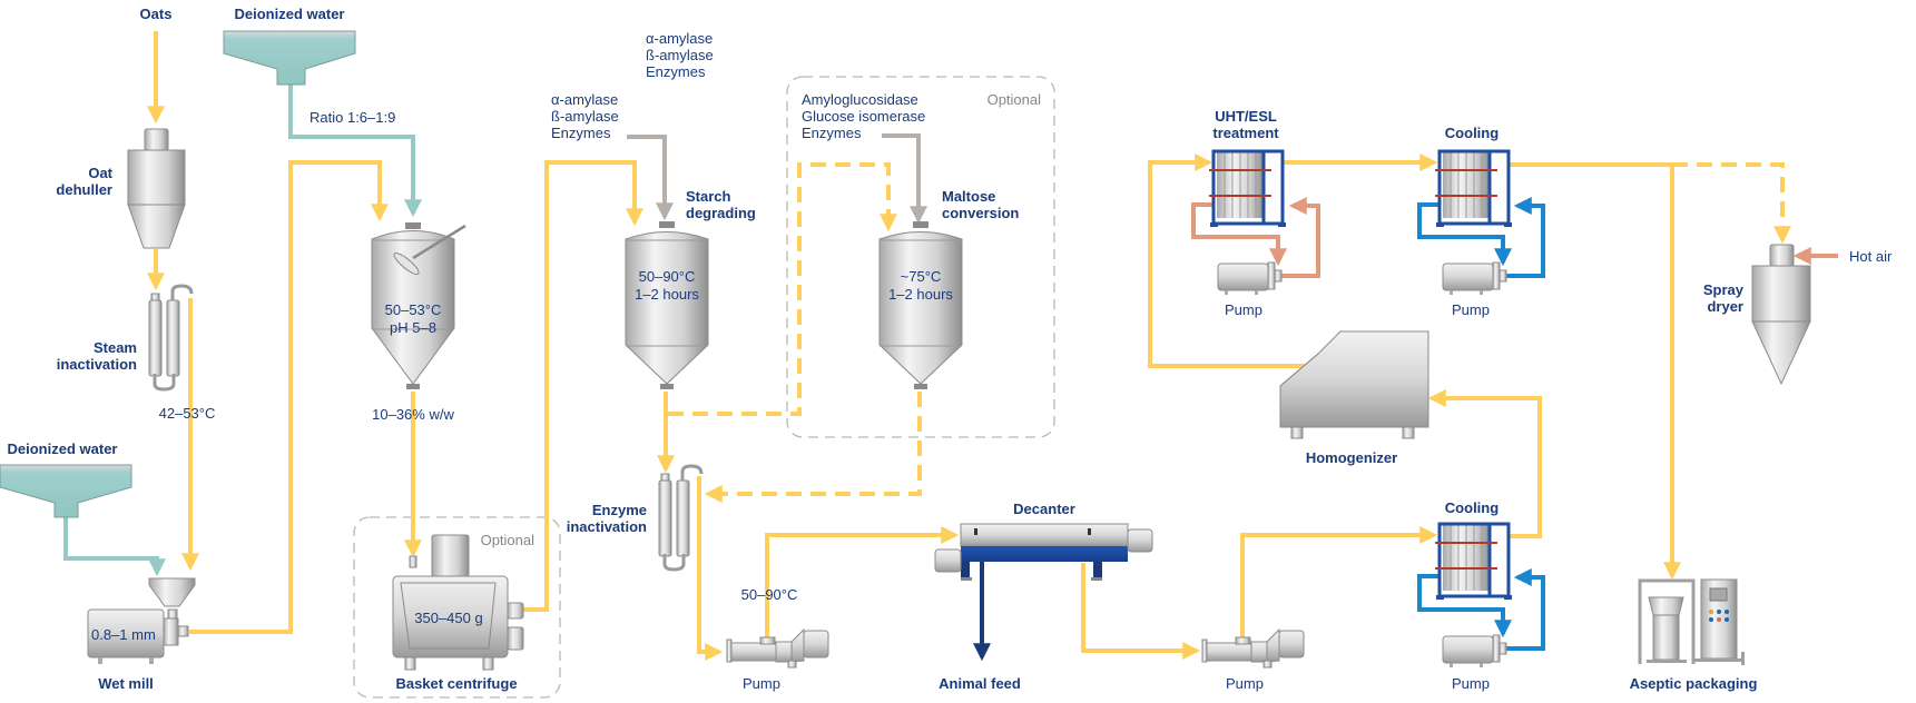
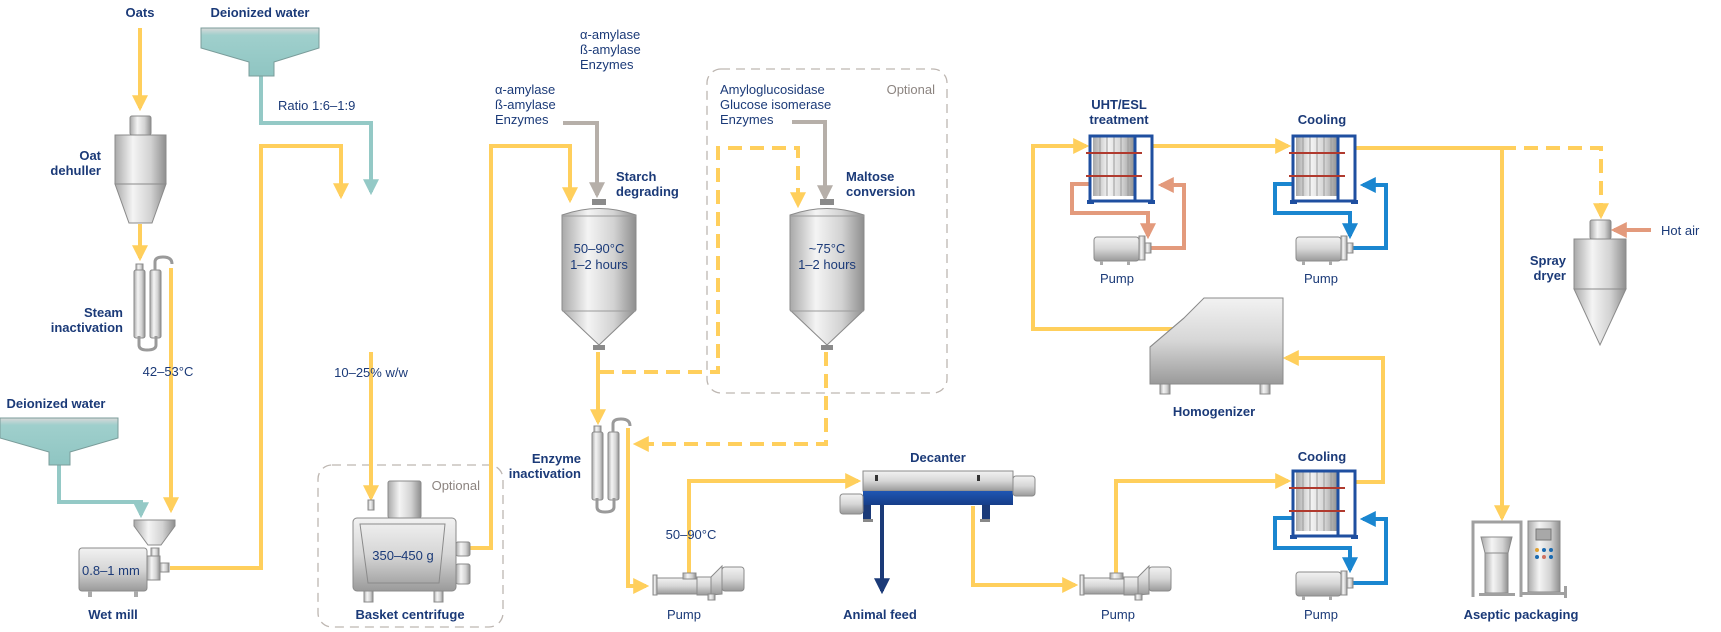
  Optional
  Optional
  0.8–1 mm
- 50–53°C
- pH 5–8
  350–450 g
  50–90°C
  1–2 hours
  ~75°C
  1–2 hours
  Oats
  Deionized water
  Deionized water
  Oat
  dehuller
  Steam
  inactivation
  42–53°C
  Wet mill
  Ratio 1:6–1:9
- 10–36% w/w
+ 10–25% w/w
  Basket centrifuge
  α-amylase
  ß-amylase
  Enzymes
  α-amylase
  ß-amylase
  Enzymes
  Starch
  degrading
  Amyloglucosidase
  Glucose isomerase
  Enzymes
  Maltose
  conversion
  Enzyme
  inactivation
  50–90°C
  Pump
  Decanter
  Animal feed
  Pump
  UHT/ESL
  treatment
  Pump
  Cooling
  Pump
  Homogenizer
  Cooling
  Pump
  Hot air
  Spray
  dryer
  Aseptic packaging
